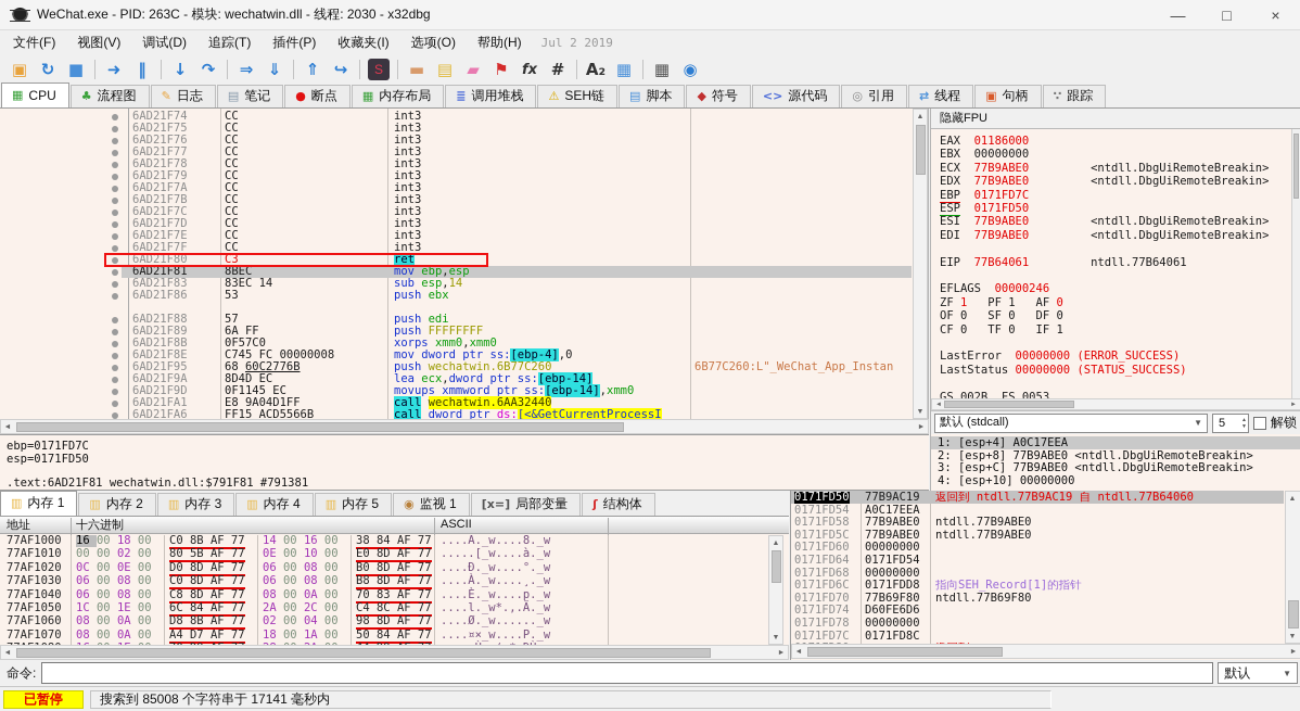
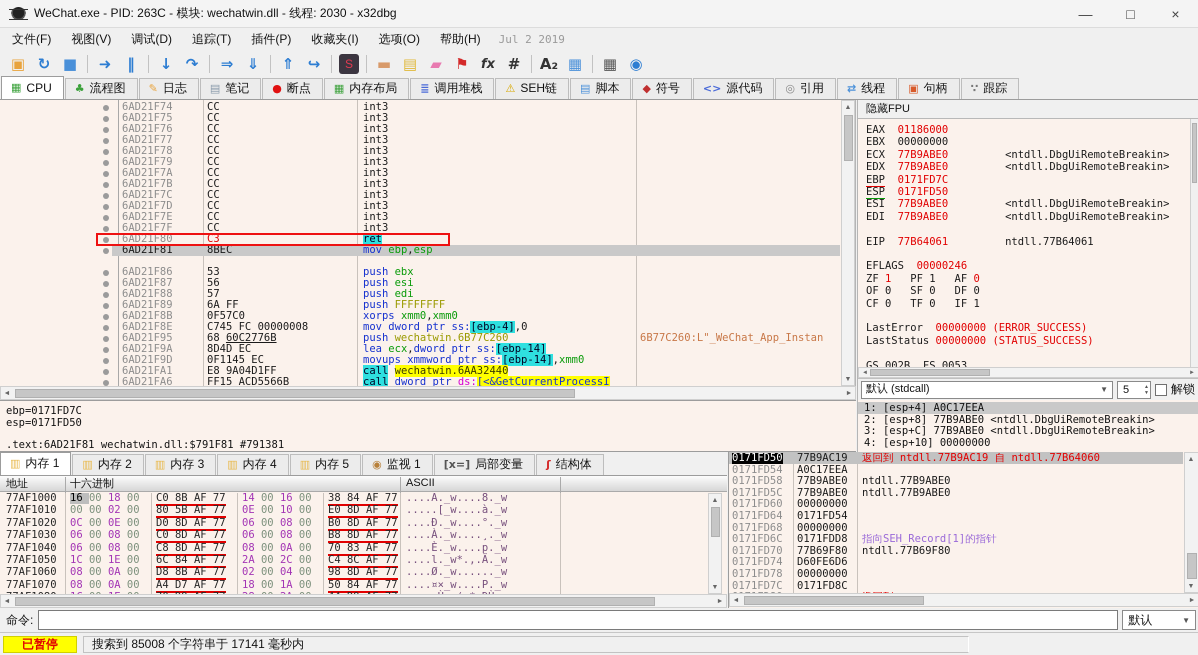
  WeChat.exe - PID: 263C - 模块: wechatwin.dll - 线程: 2030 - x32dbg
  —
  □
  ×
  文件(F)
  视图(V)
  调试(D)
  追踪(T)
  插件(P)
  收藏夹(I)
  选项(O)
  帮助(H)
  Jul 2 2019
  ▣
  ↻
  ■
  ➜
  ‖
  ↓
  ↷
  ⇒
  ⇓
  ⇑
  ↪
  S
  ▬
  ▤
  ▰
  ⚑
  fx
  #
  A₂
  ▦
  ▦
  ◉
  ▦
  CPU
  ♣
  流程图
  ✎
  日志
  ▤
  笔记
  ●
  断点
  ▦
  内存布局
  ≣
  调用堆栈
  ⚠
  SEH链
  ▤
  脚本
  ◆
  符号
  <>
  源代码
  ◎
  引用
  ⇄
  线程
  ▣
  句柄
  ∵
  跟踪
  6AD21F74
  CC
  int3
  6AD21F75
  CC
  int3
  6AD21F76
  CC
  int3
  6AD21F77
  CC
  int3
  6AD21F78
  CC
  int3
  6AD21F79
  CC
  int3
  6AD21F7A
  CC
  int3
  6AD21F7B
  CC
  int3
  6AD21F7C
  CC
  int3
  6AD21F7D
  CC
  int3
  6AD21F7E
  CC
  int3
  6AD21F7F
  CC
  int3
  6AD21F80
  C3
  ret
  6AD21F81
  8BEC
  mov ebp,esp
- 6AD21F83
- 83EC 14
- sub esp,14
  6AD21F86
  53
  push ebx
+ 6AD21F87
+ 56
+ push esi
  6AD21F88
  57
  push edi
  6AD21F89
  6A FF
  push FFFFFFFF
  6AD21F8B
  0F57C0
  xorps xmm0,xmm0
  6AD21F8E
  C745 FC 00000008
  mov dword ptr ss:[ebp-4],0
  6AD21F95
  68 60C2776B
  push wechatwin.6B77C260
  6B77C260:L"_WeChat_App_Instan
  6AD21F9A
  8D4D EC
  lea ecx,dword ptr ss:[ebp-14]
  6AD21F9D
  0F1145 EC
  movups xmmword ptr ss:[ebp-14],xmm0
  6AD21FA1
  E8 9A04D1FF
  call wechatwin.6AA32440
  6AD21FA6
  FF15 ACD5566B
  call dword ptr ds:[<&GetCurrentProcessI
  隐藏FPU
  EAX 01186000
  EBX 00000000
  ECX 77B9ABE0 <ntdll.DbgUiRemoteBreakin>
  EDX 77B9ABE0 <ntdll.DbgUiRemoteBreakin>
  EBP 0171FD7C
  ESP 0171FD50
  ESI 77B9ABE0 <ntdll.DbgUiRemoteBreakin>
  EDI 77B9ABE0 <ntdll.DbgUiRemoteBreakin>
  EIP 77B64061 ntdll.77B64061
  EFLAGS 00000246
  ZF 1 PF 1 AF 0
  OF 0 SF 0 DF 0
  CF 0 TF 0 IF 1
  LastError 00000000 (ERROR_SUCCESS)
  LastStatus 00000000 (STATUS_SUCCESS)
  GS 002B FS 0053
  默认 (stdcall)
  ▼
  5
  解锁
  1: [esp+4] A0C17EEA
  2: [esp+8] 77B9ABE0 <ntdll.DbgUiRemoteBreakin>
  3: [esp+C] 77B9ABE0 <ntdll.DbgUiRemoteBreakin>
  4: [esp+10] 00000000
  ebp=0171FD7C
  esp=0171FD50
  .text:6AD21F81 wechatwin.dll:$791F81 #791381
  ▥
  内存 1
  ▥
  内存 2
  ▥
  内存 3
  ▥
  内存 4
  ▥
  内存 5
  ◉
  监视 1
  [x=]
  局部变量
  ʃ
  结构体
  地址
  十六进制
  ASCII
  77AF1000
  16 00 18 00
  C0 8B AF 77
  14 00 16 00
  38 84 AF 77
  ....À._w....8._w
  77AF1010
  00 00 02 00
  80 5B AF 77
  0E 00 10 00
  E0 8D AF 77
  .....[_w....à._w
  77AF1020
  0C 00 0E 00
  D0 8D AF 77
  06 00 08 00
  B0 8D AF 77
  ....Ð._w....°._w
  77AF1030
  06 00 08 00
  C0 8D AF 77
  06 00 08 00
  B8 8D AF 77
  ....À._w....¸._w
  77AF1040
  06 00 08 00
  C8 8D AF 77
  08 00 0A 00
  70 83 AF 77
  ....È._w....p._w
  77AF1050
  1C 00 1E 00
  6C 84 AF 77
  2A 00 2C 00
  C4 8C AF 77
  ....l._w*.,.Ä._w
  77AF1060
  08 00 0A 00
  D8 8B AF 77
  02 00 04 00
  98 8D AF 77
  ....Ø._w......_w
  77AF1070
  08 00 0A 00
  A4 D7 AF 77
  18 00 1A 00
  50 84 AF 77
  ....¤×_w....P._w
  0171FD50
  77B9AC19
  返回到 ntdll.77B9AC19 自 ntdll.77B64060
  0171FD54
  A0C17EEA
  0171FD58
  77B9ABE0
  ntdll.77B9ABE0
  0171FD5C
  77B9ABE0
  ntdll.77B9ABE0
  0171FD60
  00000000
  0171FD64
  0171FD54
  0171FD68
  00000000
  0171FD6C
  0171FDD8
  指向SEH_Record[1]的指针
  0171FD70
  77B69F80
  ntdll.77B69F80
  0171FD74
  D60FE6D6
  0171FD78
  00000000
  0171FD7C
  0171FD8C
  命令:
  默认
  ▼
  已暂停
  搜索到 85008 个字符串于 17141 毫秒内
